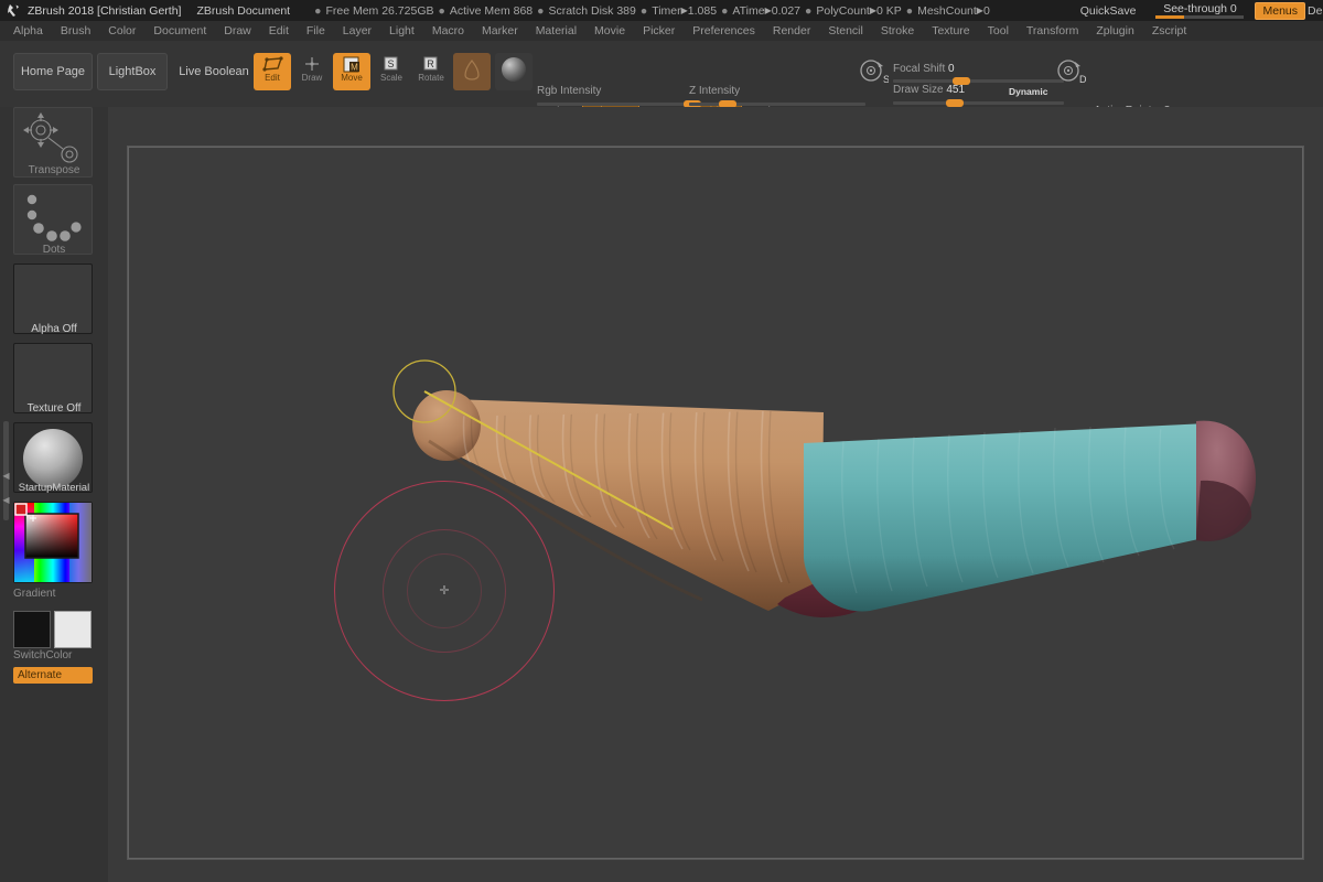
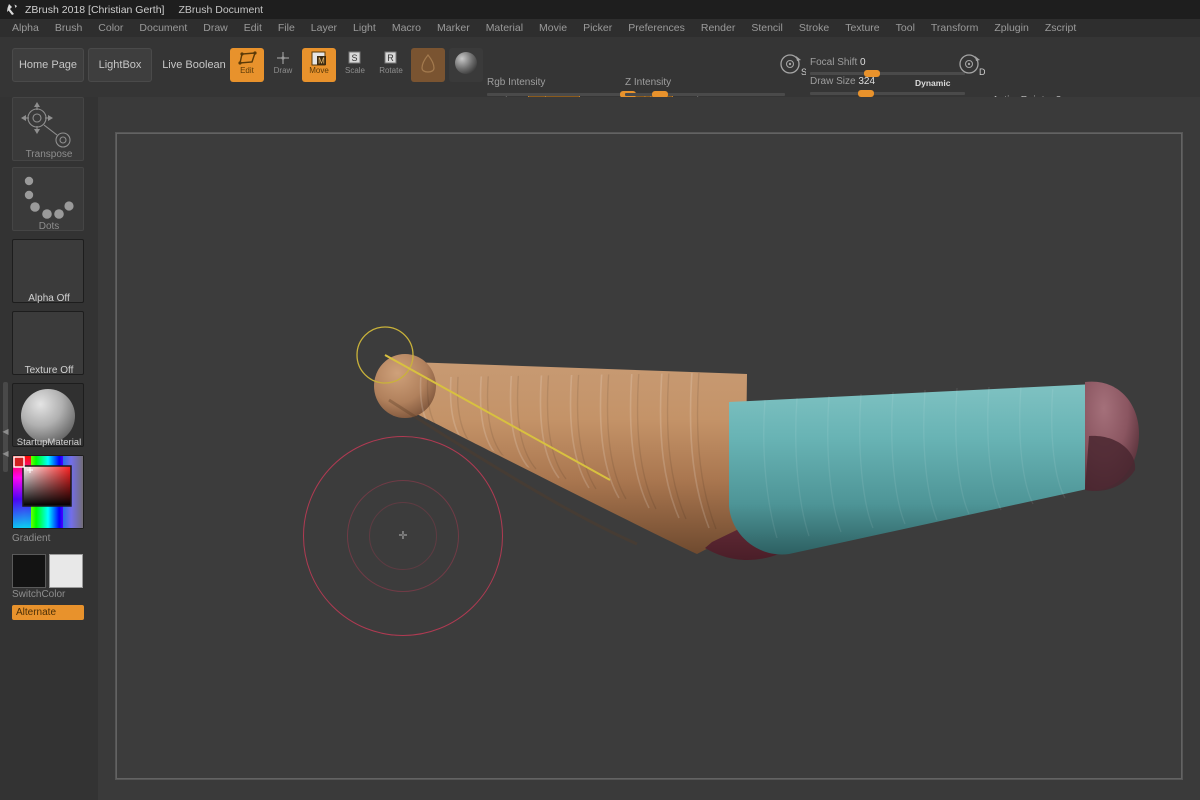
  ZBrush 2018 [Christian Gerth]
  ZBrush Document
- ● Free Mem 26.725GB ● Active Mem 868 ● Scratch Disk 389 ● Timer▶1.085 ● ATime▶0.027 ● PolyCount▶0 KP ● MeshCount▶0
- QuickSave
- See-through 0
- Menus
- De
  Alpha
  Brush
  Color
  Document
  Draw
  Edit
  File
  Layer
  Light
  Macro
  Marker
  Material
  Movie
  Picker
  Preferences
  Render
  Stencil
  Stroke
  Texture
  Tool
  Transform
  Zplugin
  Zscript
  Home Page
  LightBox
  Live Boolean
  Edit
  Draw
  M
  Move
  S
  Scale
  R
  Rotate
  Rgb Intensity
  Z Intensity
  S
  Focal Shift 0
- Draw Size 451
+ Draw Size 324
  Dynamic
  D
  ◀
  ◀
  Transpose
  Dots
  Alpha Off
  Texture Off
  StartupMaterial
  Gradient
  SwitchColor
  Alternate
  ✛
